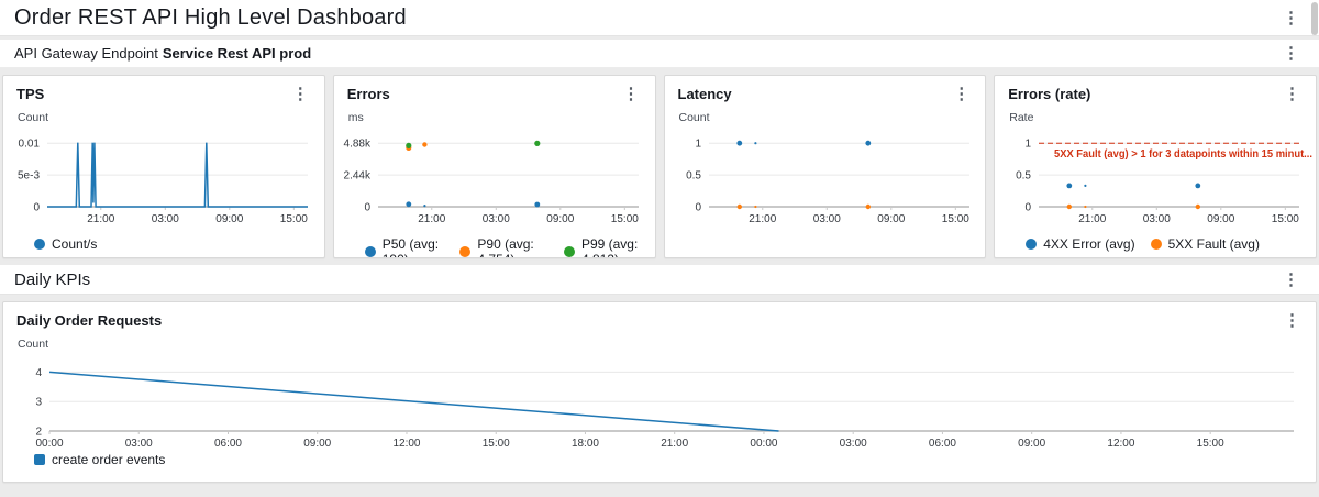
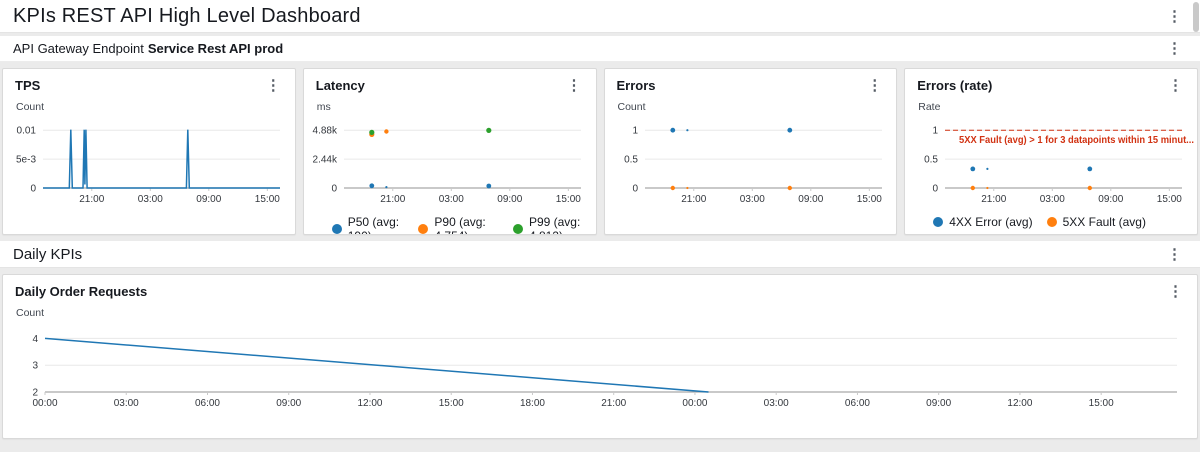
- Order REST API High Level Dashboard
+ KPIs REST API High Level Dashboard
  ⋮
  API Gateway Endpoint
  Service Rest API prod
  ⋮
  TPS
  ⋮
  Count
  0.01
  5e-3
  0
  21:00
  03:00
  09:00
  15:00
- Count/s
- Errors
+ Latency
  ⋮
  ms
  4.88k
  2.44k
  0
  21:00
  03:00
  09:00
  15:00
- Latency
+ Errors
  ⋮
  Count
  1
  0.5
  0
  21:00
  03:00
  09:00
  15:00
  Errors (rate)
  ⋮
  Rate
  1
  0.5
  0
  21:00
  03:00
  09:00
  15:00
  5XX Fault (avg) > 1 for 3 datapoints within 15 minut...
  4XX Error (avg)
  5XX Fault (avg)
  Daily KPIs
  ⋮
  Daily Order Requests
  ⋮
  Count
  4
  3
  2
  00:00
  03:00
  06:00
  09:00
  12:00
  15:00
  18:00
  21:00
  00:00
  03:00
  06:00
  09:00
  12:00
  15:00
- create order events
